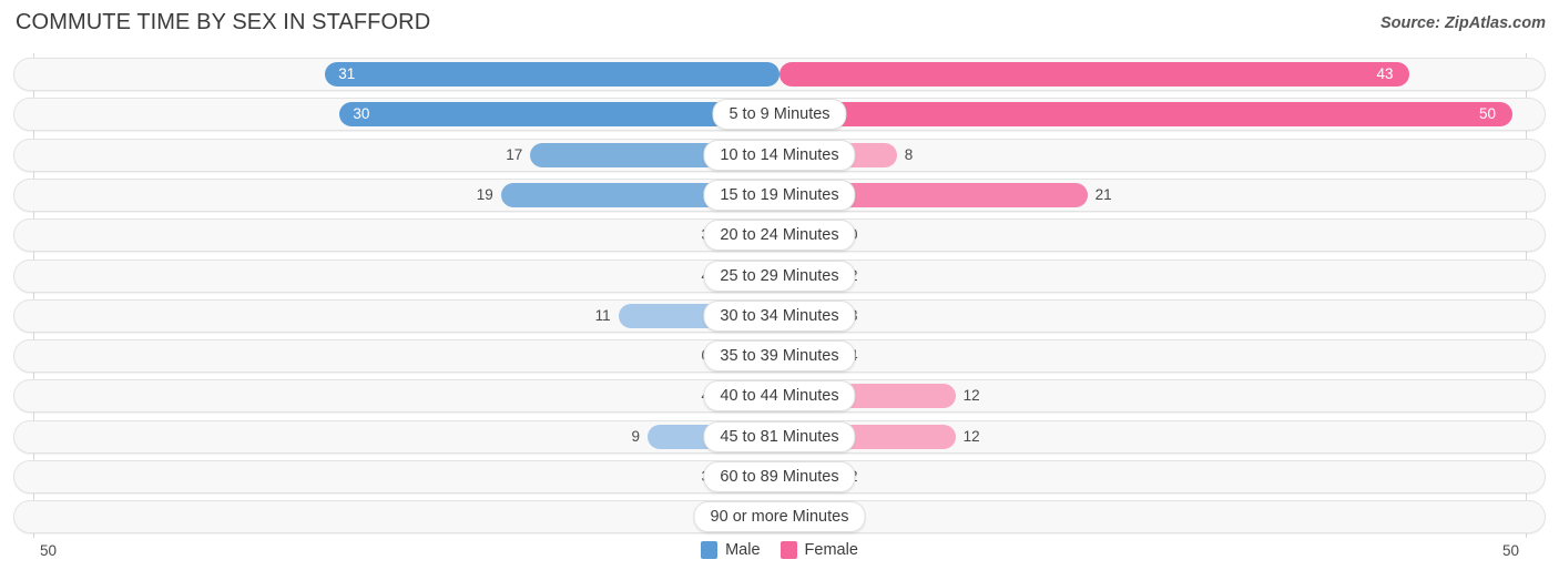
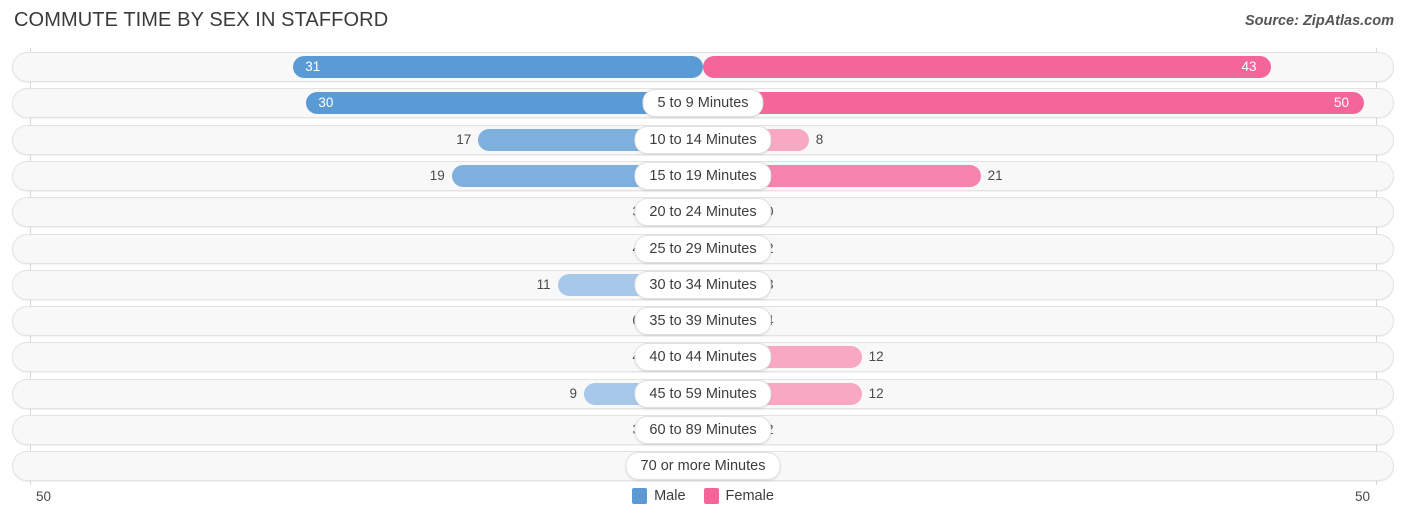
  COMMUTE TIME BY SEX IN STAFFORD
  Source: ZipAtlas.com
  31
  43
  30
  50
  5 to 9 Minutes
  17
  8
  10 to 14 Minutes
  19
  21
  15 to 19 Minutes
  20 to 24 Minutes
  25 to 29 Minutes
  11
  30 to 34 Minutes
  35 to 39 Minutes
  12
  40 to 44 Minutes
  9
  12
- 45 to 81 Minutes
+ 45 to 59 Minutes
  60 to 89 Minutes
- 90 or more Minutes
+ 70 or more Minutes
  50
  50
  Male
  Female
